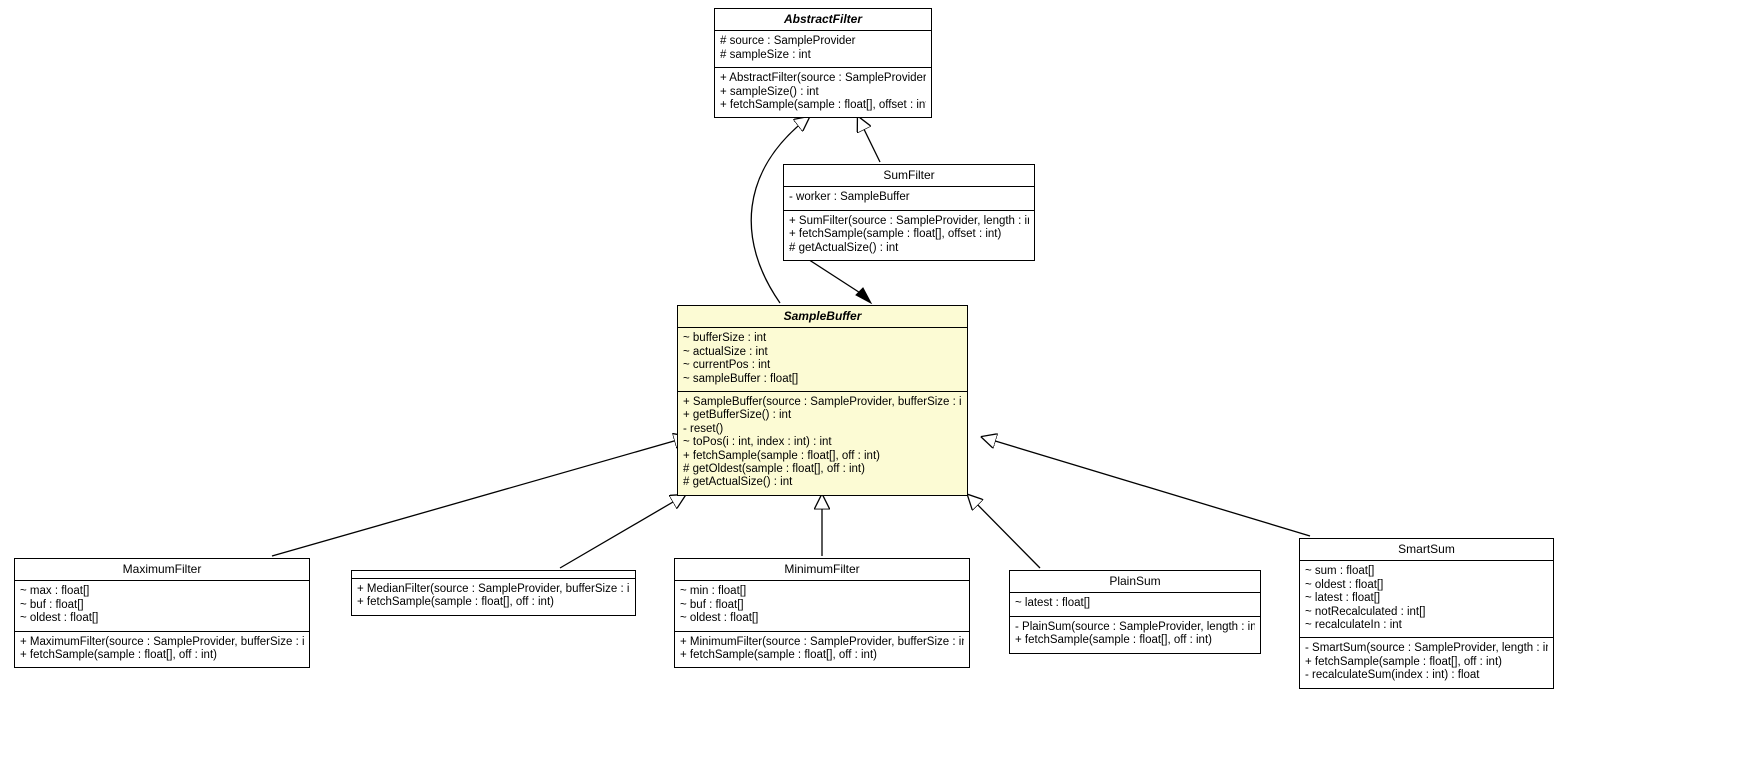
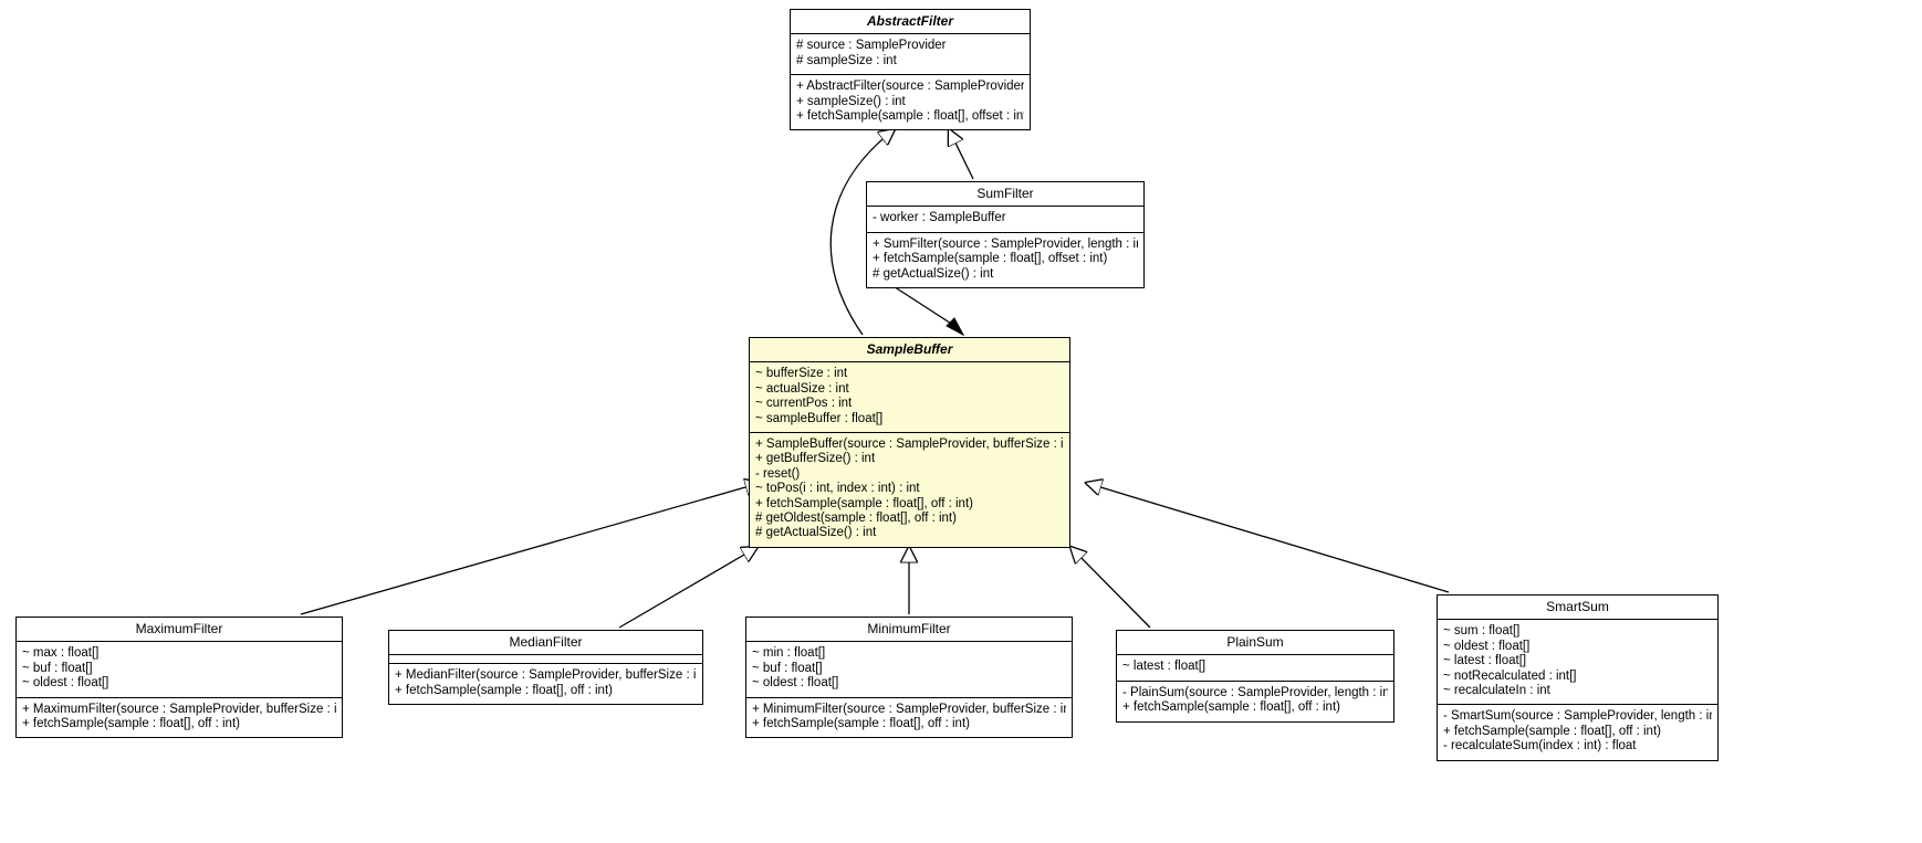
  AbstractFilter
  # source : SampleProvider
  # sampleSize : int
  + AbstractFilter(source : SampleProvider
  + sampleSize() : int
  + fetchSample(sample : float[], offset : in
  SumFilter
  - worker : SampleBuffer
  + SumFilter(source : SampleProvider, length : i
  + fetchSample(sample : float[], offset : int)
  # getActualSize() : int
  SampleBuffer
  ~ bufferSize : int
  ~ actualSize : int
  ~ currentPos : int
  ~ sampleBuffer : float[]
  + SampleBuffer(source : SampleProvider, bufferSize : i
  + getBufferSize() : int
  - reset()
  ~ toPos(i : int, index : int) : int
  + fetchSample(sample : float[], off : int)
  # getOldest(sample : float[], off : int)
  # getActualSize() : int
  MaximumFilter
  ~ max : float[]
  ~ buf : float[]
  ~ oldest : float[]
  + MaximumFilter(source : SampleProvider, bufferSize : i
  + fetchSample(sample : float[], off : int)
+ MedianFilter
  + MedianFilter(source : SampleProvider, bufferSize : i
  + fetchSample(sample : float[], off : int)
  MinimumFilter
  ~ min : float[]
  ~ buf : float[]
  ~ oldest : float[]
  + MinimumFilter(source : SampleProvider, bufferSize : i
  + fetchSample(sample : float[], off : int)
  PlainSum
  ~ latest : float[]
  - PlainSum(source : SampleProvider, length : in
  + fetchSample(sample : float[], off : int)
  SmartSum
  ~ sum : float[]
  ~ oldest : float[]
  ~ latest : float[]
  ~ notRecalculated : int[]
  ~ recalculateIn : int
  - SmartSum(source : SampleProvider, length : i
  + fetchSample(sample : float[], off : int)
  - recalculateSum(index : int) : float
